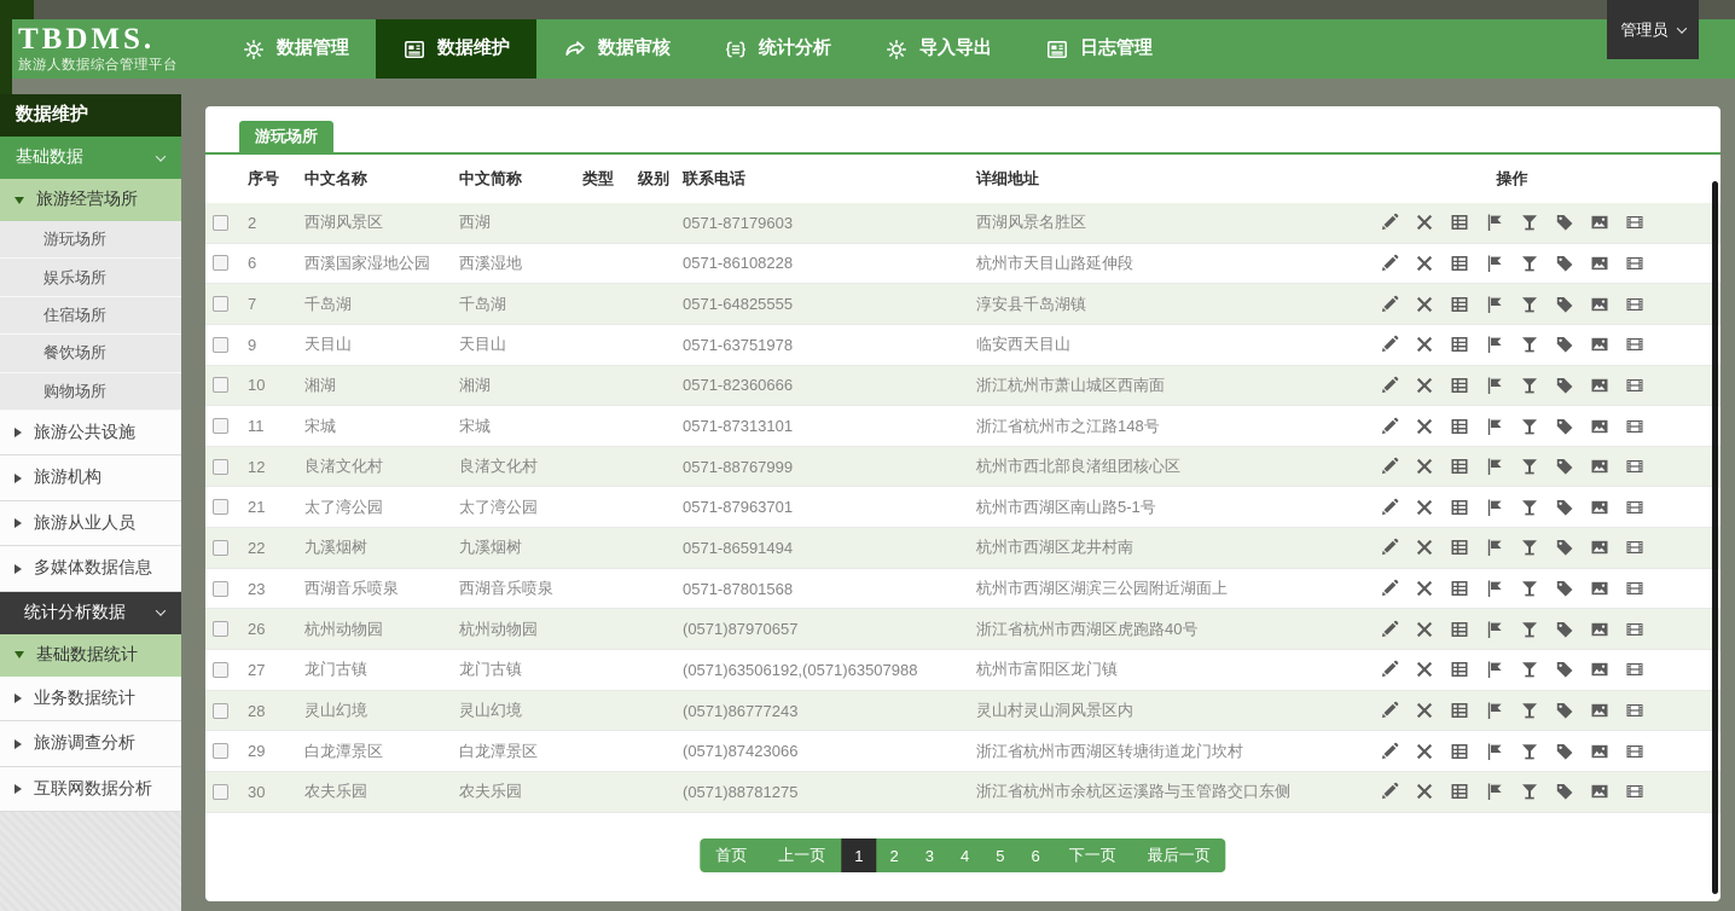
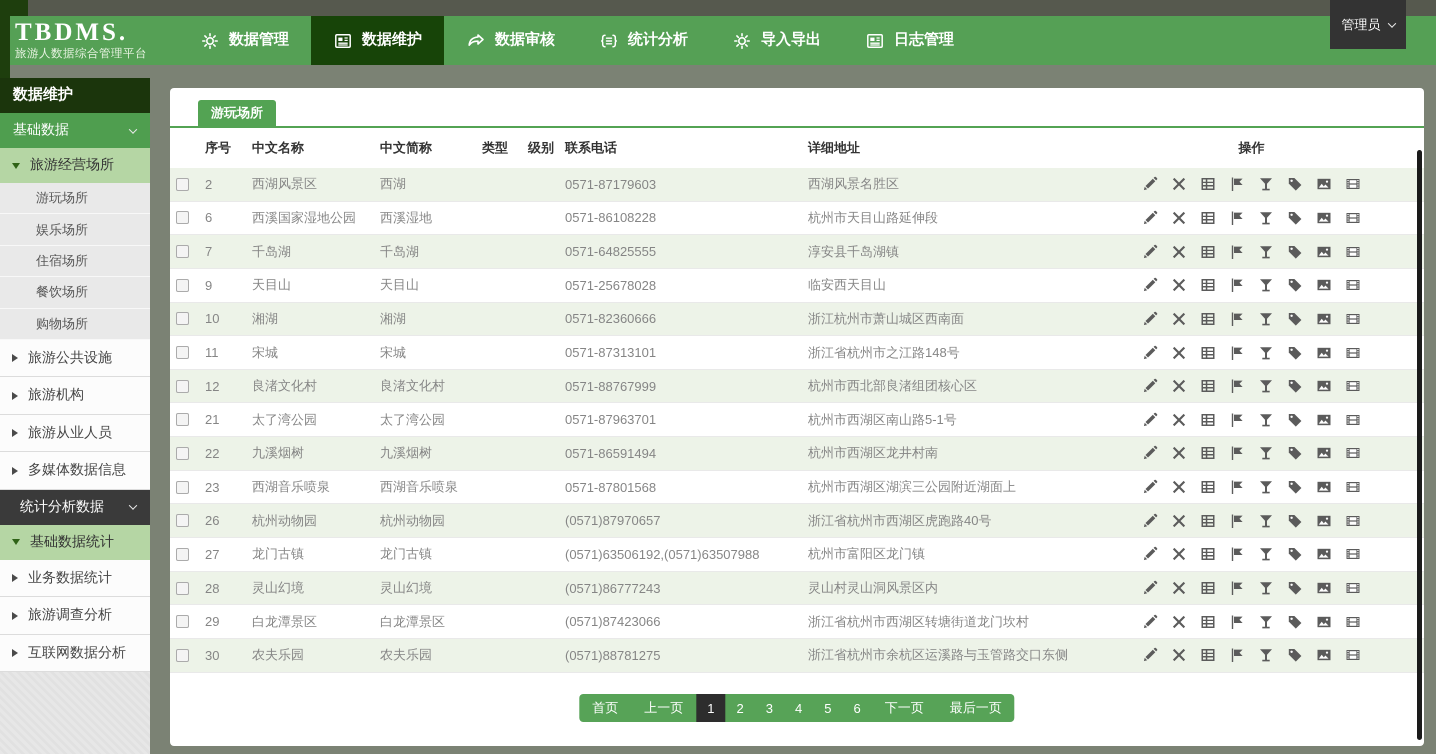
  TBDMS.
  旅游人数据综合管理平台
  数据管理
  数据维护
  数据审核
  统计分析
  导入导出
  日志管理
  管理员
  数据维护
  基础数据
  旅游经营场所
  游玩场所
  娱乐场所
  住宿场所
  餐饮场所
  购物场所
  旅游公共设施
  旅游机构
  旅游从业人员
  多媒体数据信息
  统计分析数据
  基础数据统计
  业务数据统计
  旅游调查分析
  互联网数据分析
  游玩场所
  序号
  中文名称
  中文简称
  类型
  级别
  联系电话
  详细地址
  操作
  2
  西湖风景区
  西湖
  0571-87179603
  西湖风景名胜区
  6
  西溪国家湿地公园
  西溪湿地
  0571-86108228
  杭州市天目山路延伸段
  7
  千岛湖
  千岛湖
  0571-64825555
  淳安县千岛湖镇
  9
  天目山
  天目山
- 0571-63751978
+ 0571-25678028
  临安西天目山
  10
  湘湖
  湘湖
  0571-82360666
  浙江杭州市萧山城区西南面
  11
  宋城
  宋城
  0571-87313101
  浙江省杭州市之江路148号
  12
  良渚文化村
  良渚文化村
  0571-88767999
  杭州市西北部良渚组团核心区
  21
  太了湾公园
  太了湾公园
  0571-87963701
  杭州市西湖区南山路5-1号
  22
  九溪烟树
  九溪烟树
  0571-86591494
  杭州市西湖区龙井村南
  23
  西湖音乐喷泉
  西湖音乐喷泉
  0571-87801568
  杭州市西湖区湖滨三公园附近湖面上
  26
  杭州动物园
  杭州动物园
  (0571)87970657
  浙江省杭州市西湖区虎跑路40号
  27
  龙门古镇
  龙门古镇
  (0571)63506192,(0571)63507988
  杭州市富阳区龙门镇
  28
  灵山幻境
  灵山幻境
  (0571)86777243
  灵山村灵山洞风景区内
  29
  白龙潭景区
  白龙潭景区
  (0571)87423066
  浙江省杭州市西湖区转塘街道龙门坎村
  30
  农夫乐园
  农夫乐园
  (0571)88781275
  浙江省杭州市余杭区运溪路与玉管路交口东侧
  首页
  上一页
  1
  2
  3
  4
  5
  6
  下一页
  最后一页
